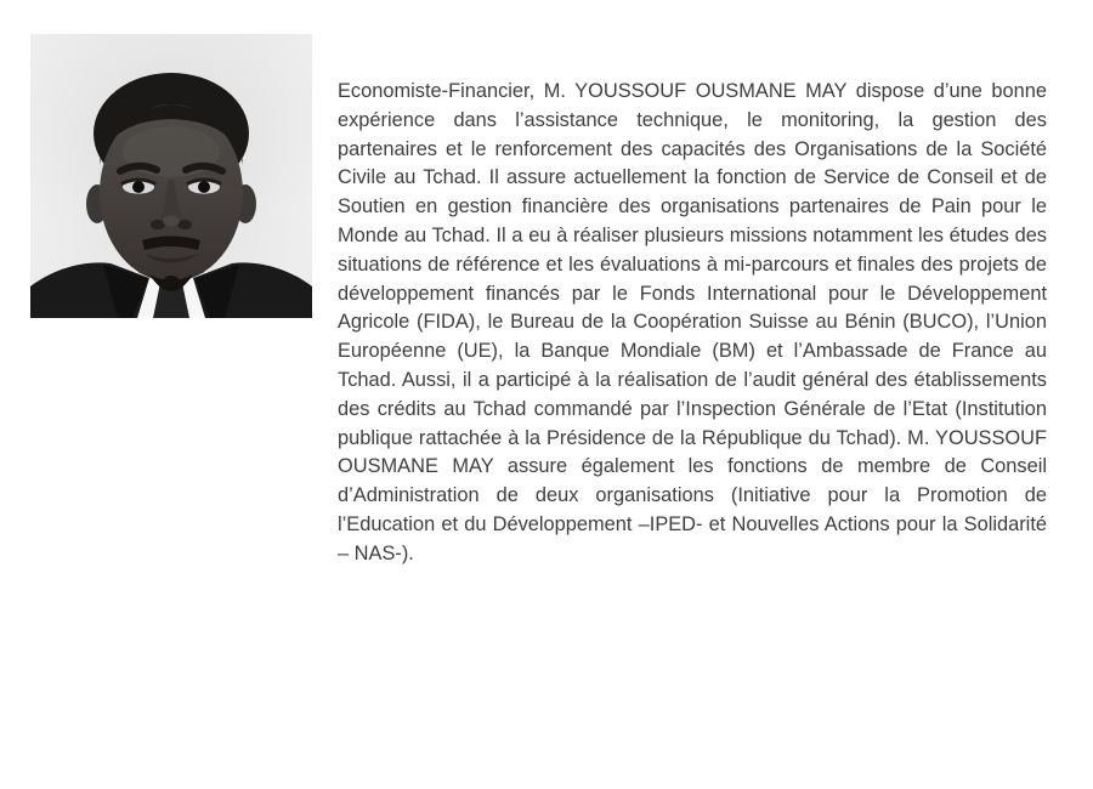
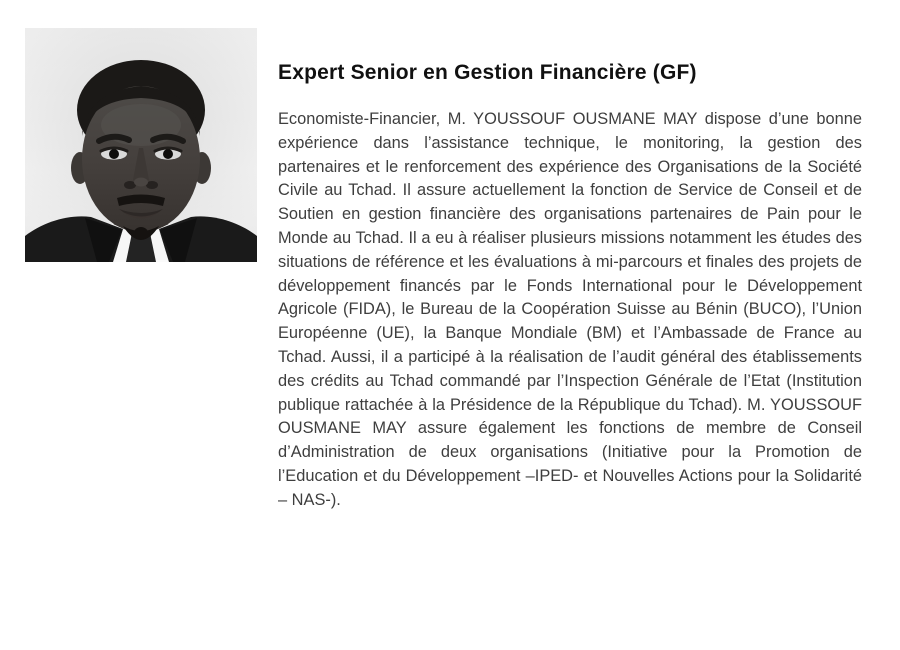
+ Expert Senior en Gestion Financière (GF)
- Economiste-Financier, M. YOUSSOUF OUSMANE MAY dispose d’une bonne expérience dans l’assistance technique, le monitoring, la gestion des partenaires et le renforcement des capacités des Organisations de la Société Civile au Tchad. Il assure actuellement la fonction de Service de Conseil et de Soutien en gestion financière des organisations partenaires de Pain pour le Monde au Tchad. Il a eu à réaliser plusieurs missions notamment les études des situations de référence et les évaluations à mi-parcours et finales des projets de développement financés par le Fonds International pour le Développement Agricole (FIDA), le Bureau de la Coopération Suisse au Bénin (BUCO), l’Union Européenne (UE), la Banque Mondiale (BM) et l’Ambassade de France au Tchad. Aussi, il a participé à la réalisation de l’audit général des établissements des crédits au Tchad commandé par l’Inspection Générale de l’Etat (Institution publique rattachée à la Présidence de la République du Tchad). M. YOUSSOUF OUSMANE MAY assure également les fonctions de membre de Conseil d’Administration de deux organisations (Initiative pour la Promotion de l’Education et du Développement –IPED- et Nouvelles Actions pour la Solidarité – NAS-).
+ Economiste-Financier, M. YOUSSOUF OUSMANE MAY dispose d’une bonne expérience dans l’assistance technique, le monitoring, la gestion des partenaires et le renforcement des expérience des Organisations de la Société Civile au Tchad. Il assure actuellement la fonction de Service de Conseil et de Soutien en gestion financière des organisations partenaires de Pain pour le Monde au Tchad. Il a eu à réaliser plusieurs missions notamment les études des situations de référence et les évaluations à mi-parcours et finales des projets de développement financés par le Fonds International pour le Développement Agricole (FIDA), le Bureau de la Coopération Suisse au Bénin (BUCO), l’Union Européenne (UE), la Banque Mondiale (BM) et l’Ambassade de France au Tchad. Aussi, il a participé à la réalisation de l’audit général des établissements des crédits au Tchad commandé par l’Inspection Générale de l’Etat (Institution publique rattachée à la Présidence de la République du Tchad). M. YOUSSOUF OUSMANE MAY assure également les fonctions de membre de Conseil d’Administration de deux organisations (Initiative pour la Promotion de l’Education et du Développement –IPED- et Nouvelles Actions pour la Solidarité – NAS-).
